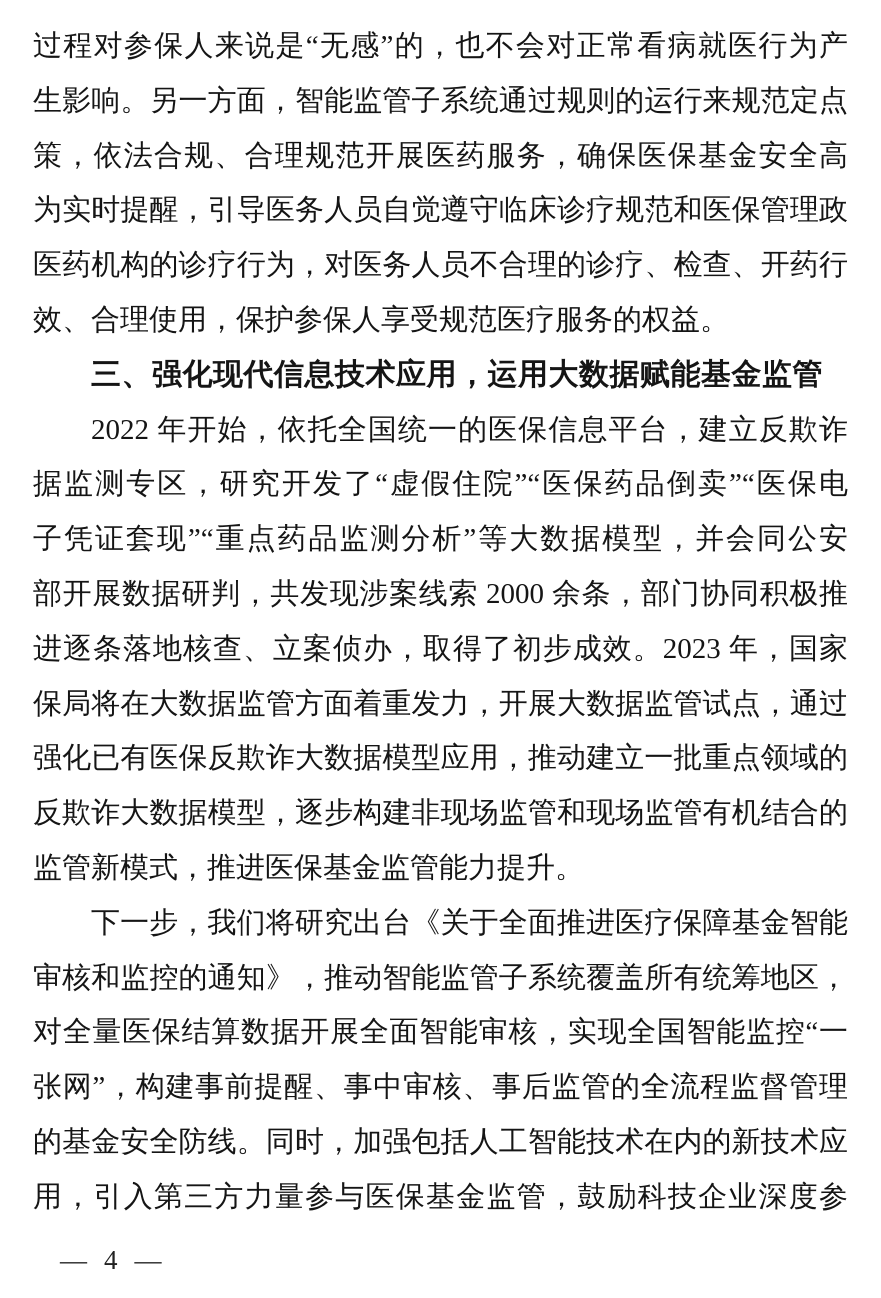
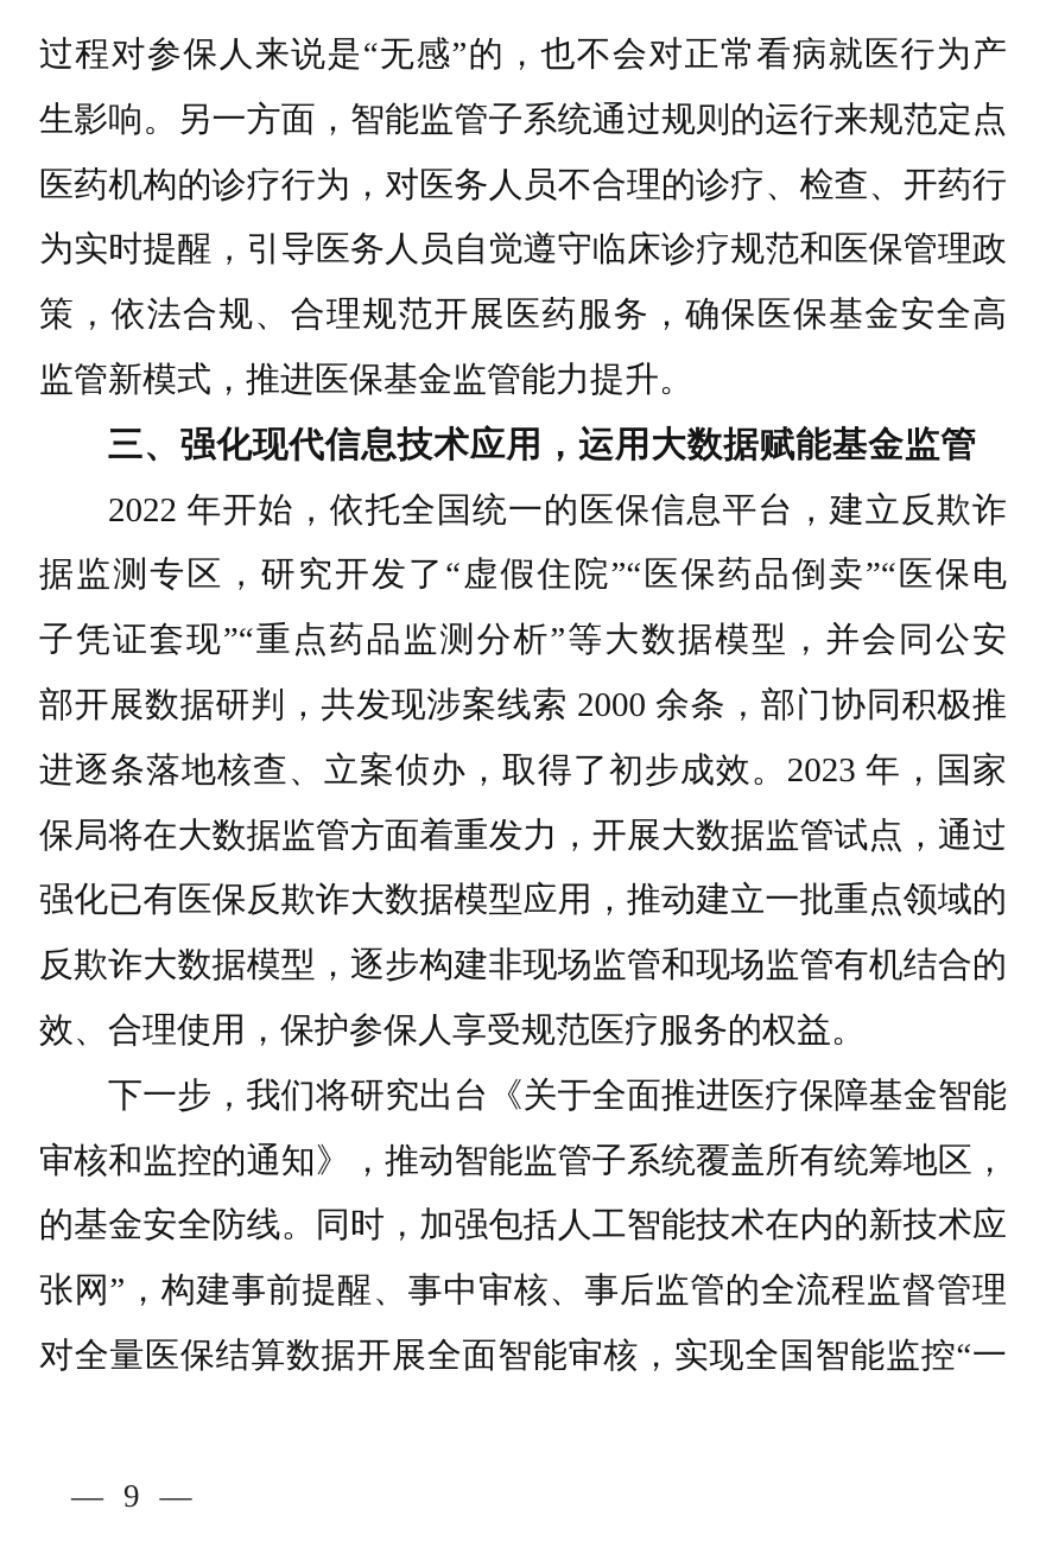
  过程对参保人来说是“无感”的，也不会对正常看病就医行为产
  生影响。另一方面，智能监管子系统通过规则的运行来规范定点
- 策，依法合规、合理规范开展医药服务，确保医保基金安全高
+ 医药机构的诊疗行为，对医务人员不合理的诊疗、检查、开药行
  为实时提醒，引导医务人员自觉遵守临床诊疗规范和医保管理政
- 医药机构的诊疗行为，对医务人员不合理的诊疗、检查、开药行
+ 策，依法合规、合理规范开展医药服务，确保医保基金安全高
- 效、合理使用，保护参保人享受规范医疗服务的权益。
+ 监管新模式，推进医保基金监管能力提升。
  三、强化现代信息技术应用，运用大数据赋能基金监管
  2022 年开始，依托全国统一的医保信息平台，建立反欺诈
  据监测专区，研究开发了“虚假住院”“医保药品倒卖”“医保电
  子凭证套现”“重点药品监测分析”等大数据模型，并会同公安
  部开展数据研判，共发现涉案线索 2000 余条，部门协同积极推
  进逐条落地核查、立案侦办，取得了初步成效。2023 年，国家
  保局将在大数据监管方面着重发力，开展大数据监管试点，通过
  强化已有医保反欺诈大数据模型应用，推动建立一批重点领域的
  反欺诈大数据模型，逐步构建非现场监管和现场监管有机结合的
- 监管新模式，推进医保基金监管能力提升。
+ 效、合理使用，保护参保人享受规范医疗服务的权益。
  下一步，我们将研究出台《关于全面推进医疗保障基金智能
  审核和监控的通知》，推动智能监管子系统覆盖所有统筹地区，
- 对全量医保结算数据开展全面智能审核，实现全国智能监控“一
+ 的基金安全防线。同时，加强包括人工智能技术在内的新技术应
  张网”，构建事前提醒、事中审核、事后监管的全流程监督管理
- 的基金安全防线。同时，加强包括人工智能技术在内的新技术应
+ 对全量医保结算数据开展全面智能审核，实现全国智能监控“一
- 用，引入第三方力量参与医保基金监管，鼓励科技企业深度参
  —
- 4
+ 9
  —
